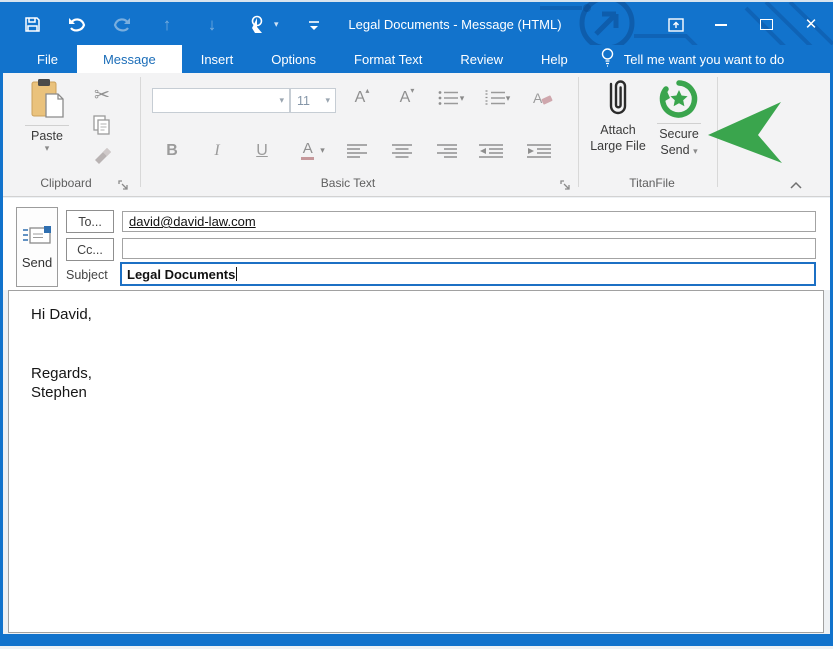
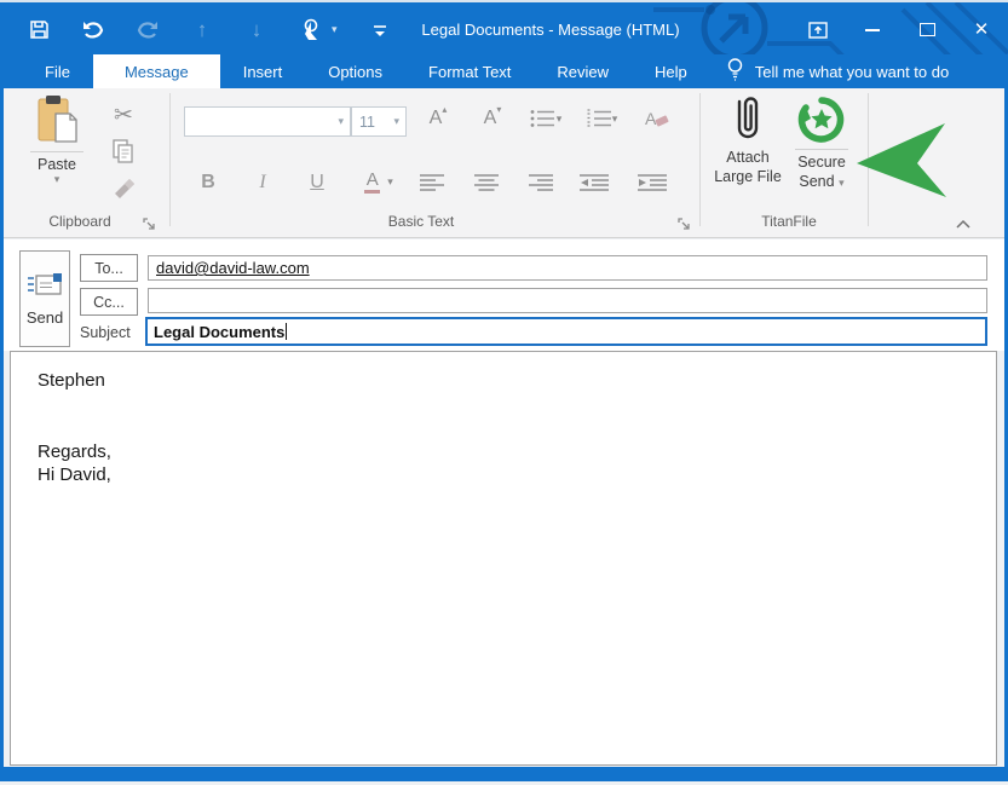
  ↑
  ↓
  ▾
  Legal Documents - Message (HTML)
  ✕
  File
  Message
  Insert
  Options
  Format Text
  Review
  Help
- Tell me want you want to do
+ Tell me what you want to do
  Paste
  ▾
  ✂
  Clipboard
  ▾
  11
  ▾
  A
  ▴
  A
  ▾
  ▾
  ▾
  A
  B
  I
  U
  A
  ▾
  Basic Text
  Attach
  Large File
  Secure
  Send ▾
  TitanFile
  Send
  To...
  Cc...
  Subject
  david@david-law.com
  Legal Documents
- Hi David,
+ Stephen
  Regards,
- Stephen
+ Hi David,
